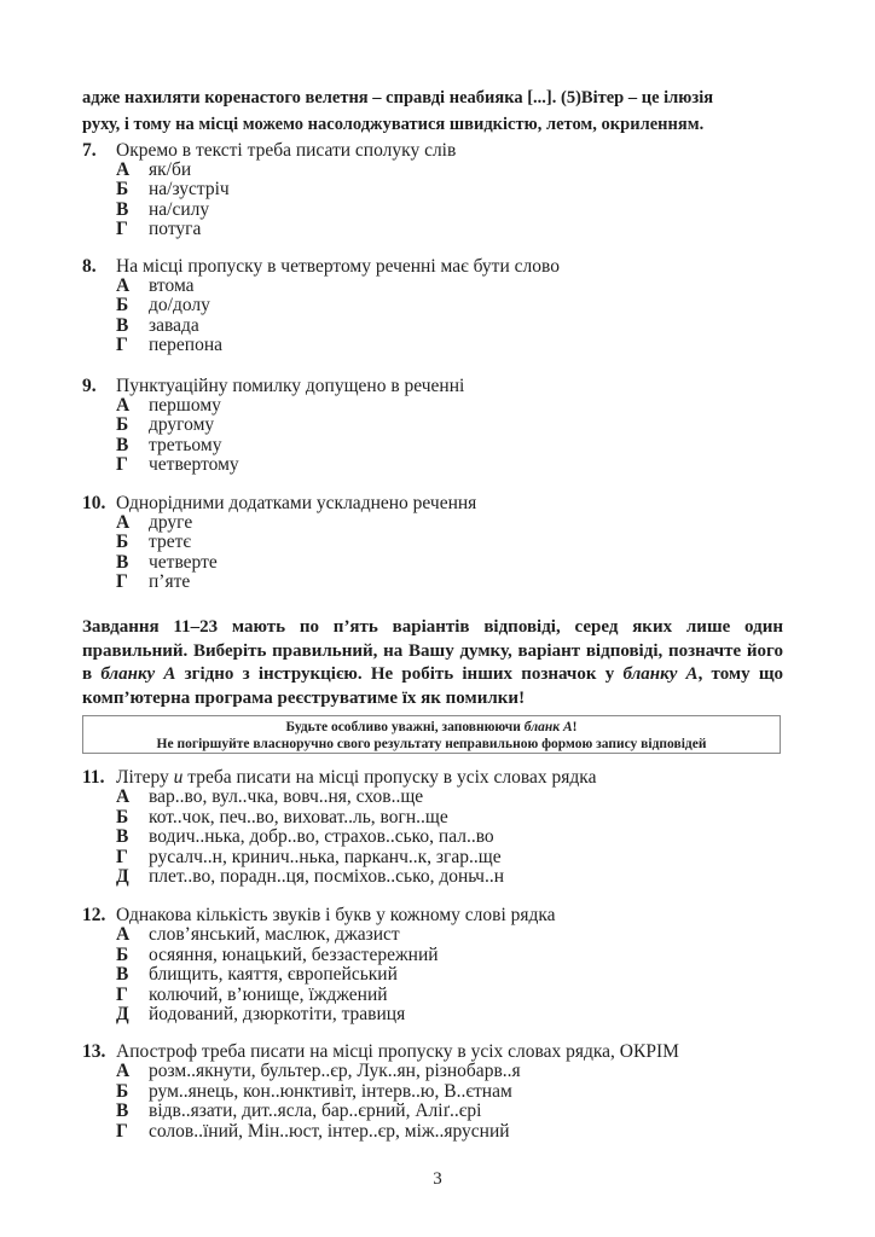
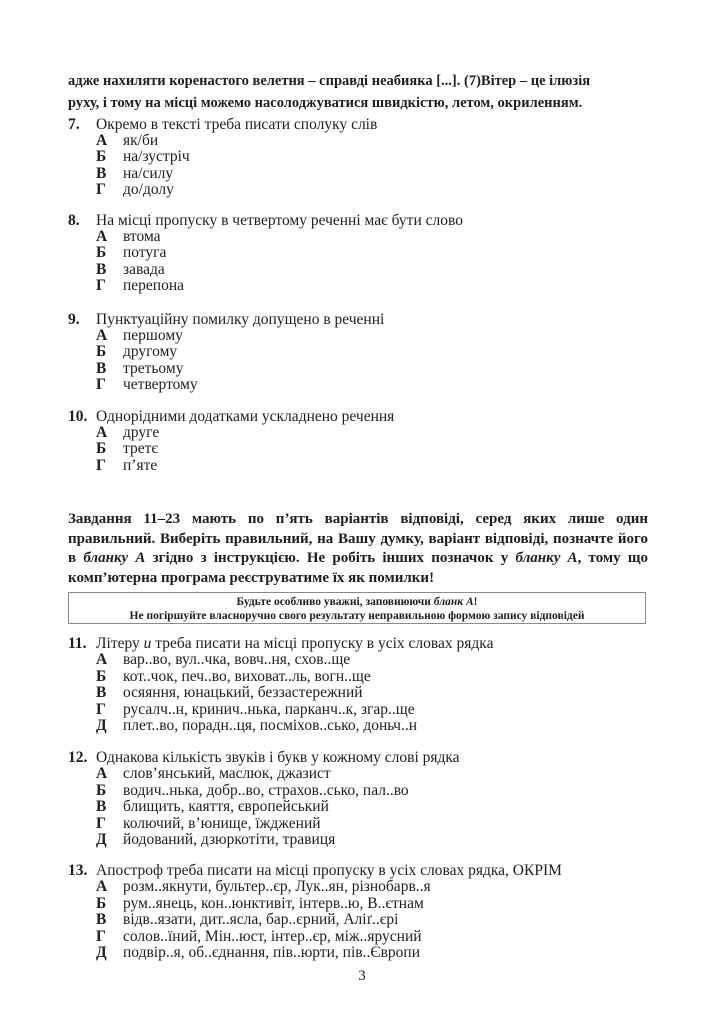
- адже нахиляти коренастого велетня – справді неабияка [...]. (5)Вітер – це ілюзія
+ адже нахиляти коренастого велетня – справді неабияка [...]. (7)Вітер – це ілюзія
  руху, і тому на місці можемо насолоджуватися швидкістю, летом, окриленням.
  7. Окремо в тексті треба писати сполуку слів
  А як/би
  Б на/зустріч
  В на/силу
- Г потуга
+ Г до/долу
  8. На місці пропуску в четвертому реченні має бути слово
  А втома
- Б до/долу
+ Б потуга
  В завада
  Г перепона
  9. Пунктуаційну помилку допущено в реченні
  А першому
  Б другому
  В третьому
  Г четвертому
  10. Однорідними додатками ускладнено речення
  А друге
  Б третє
- В четверте
  Г п’яте
  Завдання 11–23 мають по п’ять варіантів відповіді, серед яких лише один правильний. Виберіть правильний, на Вашу думку, варіант відповіді, позначте його в бланку А згідно з інструкцією. Не робіть інших позначок у бланку А, тому що комп’ютерна програма реєструватиме їх як помилки!
  Будьте особливо уважні, заповнюючи бланк А!
  Не погіршуйте власноручно свого результату неправильною формою запису відповідей
  11. Літеру и треба писати на місці пропуску в усіх словах рядка
  А вар..во, вул..чка, вовч..ня, схов..ще
  Б кот..чок, печ..во, виховат..ль, вогн..ще
- В водич..нька, добр..во, страхов..сько, пал..во
+ В осяяння, юнацький, беззастережний
  Г русалч..н, кринич..нька, парканч..к, згар..ще
  Д плет..во, порадн..ця, посміхов..сько, доньч..н
  12. Однакова кількість звуків і букв у кожному слові рядка
  А слов’янський, маслюк, джазист
- Б осяяння, юнацький, беззастережний
+ Б водич..нька, добр..во, страхов..сько, пал..во
  В блищить, каяття, європейський
  Г колючий, в’юнище, їжджений
  Д йодований, дзюркотіти, травиця
  13. Апостроф треба писати на місці пропуску в усіх словах рядка, ОКРІМ
  А розм..якнути, бультер..єр, Лук..ян, різнобарв..я
  Б рум..янець, кон..юнктивіт, інтерв..ю, В..єтнам
  В відв..язати, дит..ясла, бар..єрний, Аліґ..єрі
  Г солов..їний, Мін..юст, інтер..єр, між..ярусний
+ Д подвір..я, об..єднання, пів..юрти, пів..Європи
  3
